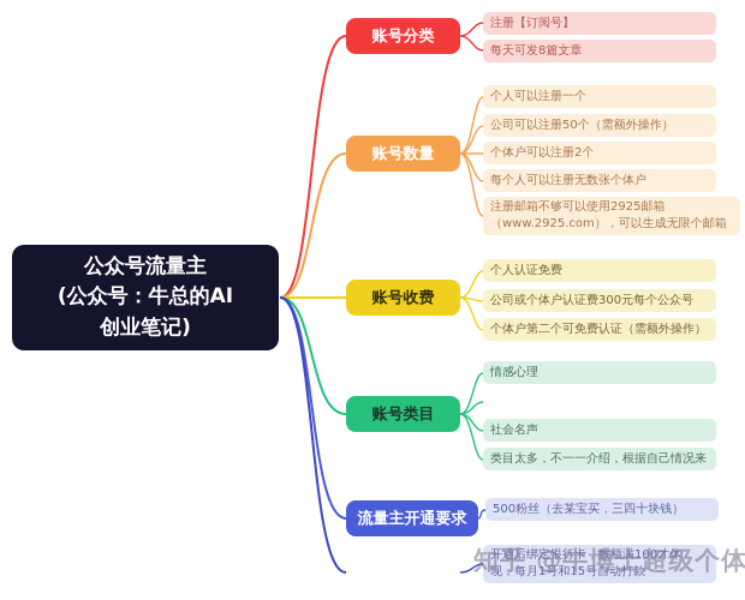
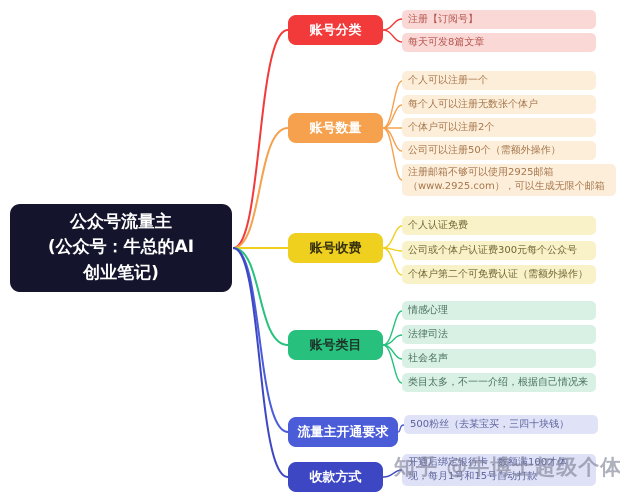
  公众号流量主
  (公众号：牛总的AI
  创业笔记)
  账号分类
  账号数量
  账号收费
  账号类目
  流量主开通要求
+ 收款方式
  注册【订阅号】
  每天可发8篇文章
  个人可以注册一个
- 公司可以注册50个（需额外操作）
+ 每个人可以注册无数张个体户
  个体户可以注册2个
- 每个人可以注册无数张个体户
+ 公司可以注册50个（需额外操作）
  注册邮箱不够可以使用2925邮箱
  （www.2925.com），可以生成无限个邮箱
  个人认证免费
  公司或个体户认证费300元每个公众号
  个体户第二个可免费认证（需额外操作）
  情感心理
+ 法律司法
  社会名声
  类目太多，不一一介绍，根据自己情况来
  500粉丝（去某宝买，三四十块钱）
  开通后绑定银行卡，数额满100才体
  现，每月1号和15号自动打款
  知乎 @牛博士超级个体
